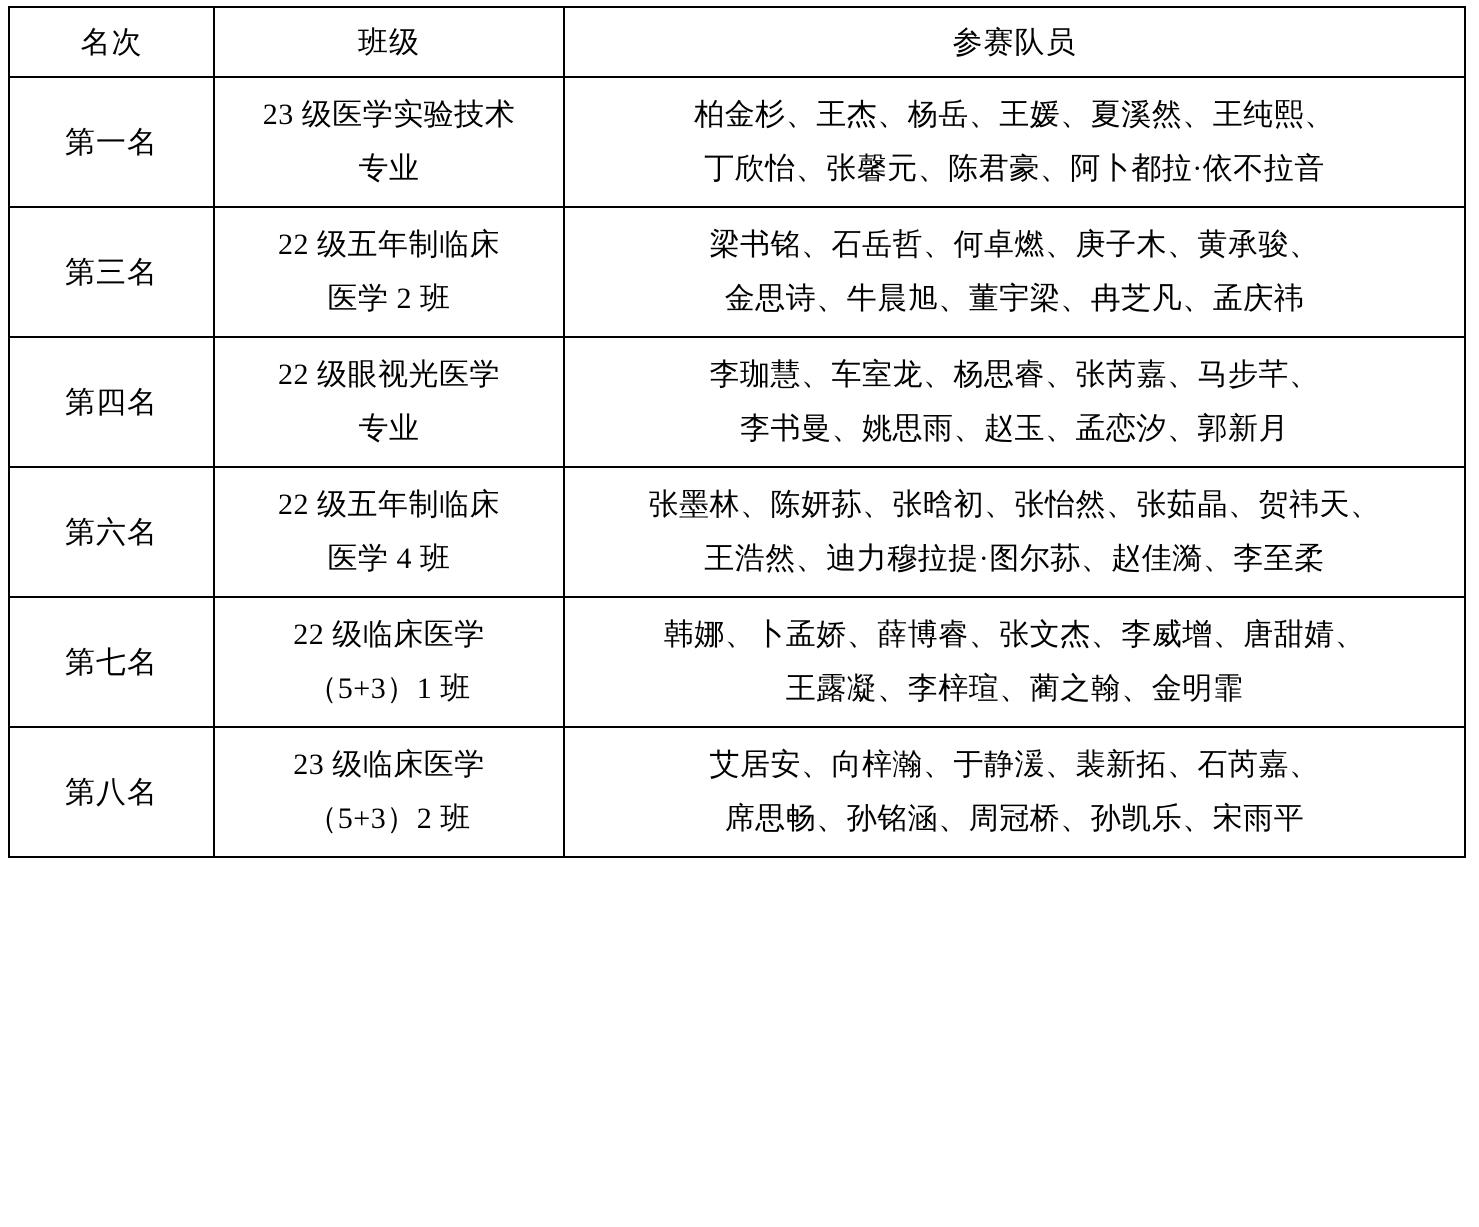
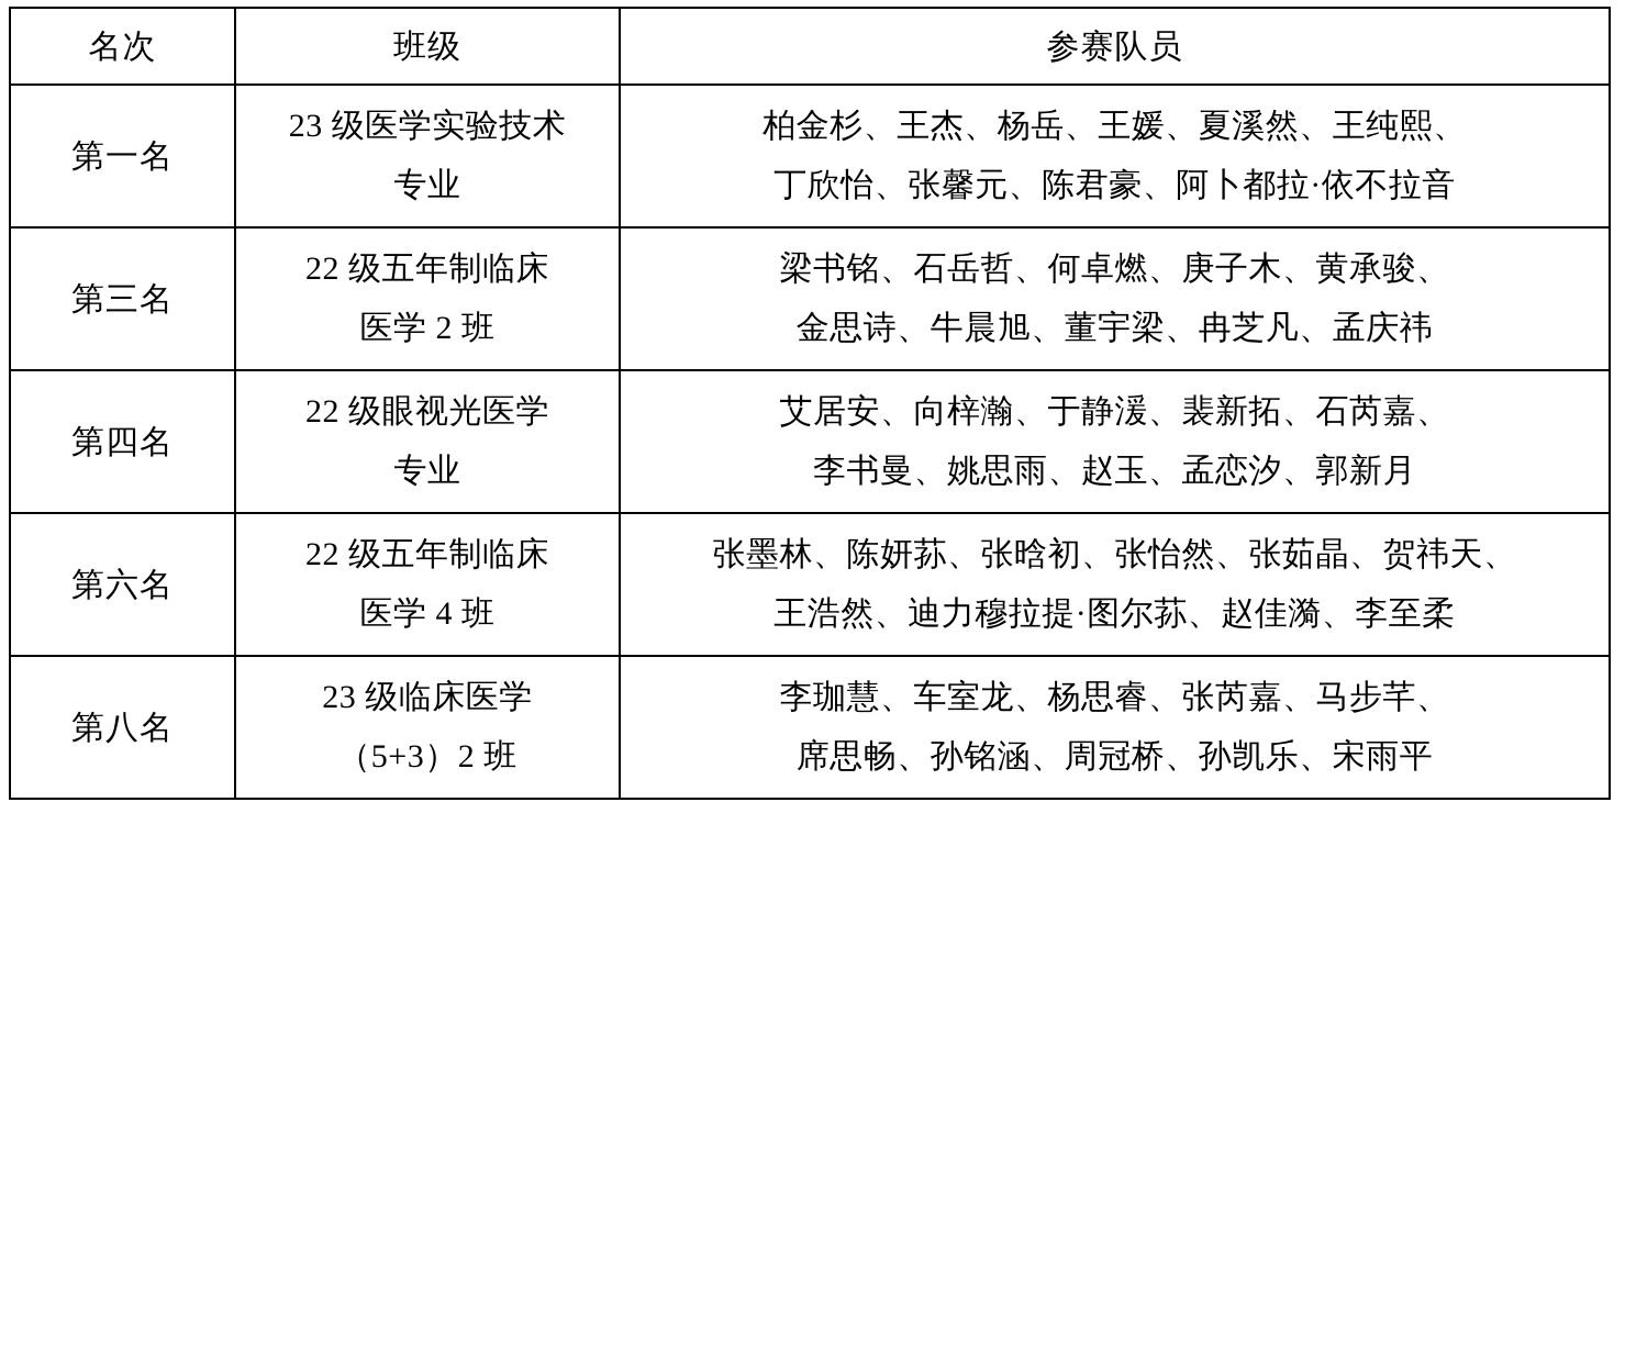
  名次	班级	参赛队员
  第一名	23 级医学实验技术 专业	柏金杉、王杰、杨岳、王媛、夏溪然、王纯熙、 丁欣怡、张馨元、陈君豪、阿卜都拉·依不拉音
  第三名	22 级五年制临床 医学 2 班	梁书铭、石岳哲、何卓燃、庚子木、黄承骏、 金思诗、牛晨旭、董宇梁、冉芝凡、孟庆祎
- 第四名	22 级眼视光医学 专业	李珈慧、车室龙、杨思睿、张芮嘉、马步芊、 李书曼、姚思雨、赵玉、孟恋汐、郭新月
+ 第四名	22 级眼视光医学 专业	艾居安、向梓瀚、于静湲、裴新拓、石芮嘉、 李书曼、姚思雨、赵玉、孟恋汐、郭新月
  第六名	22 级五年制临床 医学 4 班	张墨林、陈妍荪、张晗初、张怡然、张茹晶、贺祎天、 王浩然、迪力穆拉提·图尔荪、赵佳漪、李至柔
- 第七名	22 级临床医学 （5+3）1 班	韩娜、卜孟娇、薛博睿、张文杰、李威增、唐甜婧、 王露凝、李梓瑄、蔺之翰、金明霏
- 第八名	23 级临床医学 （5+3）2 班	艾居安、向梓瀚、于静湲、裴新拓、石芮嘉、 席思畅、孙铭涵、周冠桥、孙凯乐、宋雨平
+ 第八名	23 级临床医学 （5+3）2 班	李珈慧、车室龙、杨思睿、张芮嘉、马步芊、 席思畅、孙铭涵、周冠桥、孙凯乐、宋雨平
